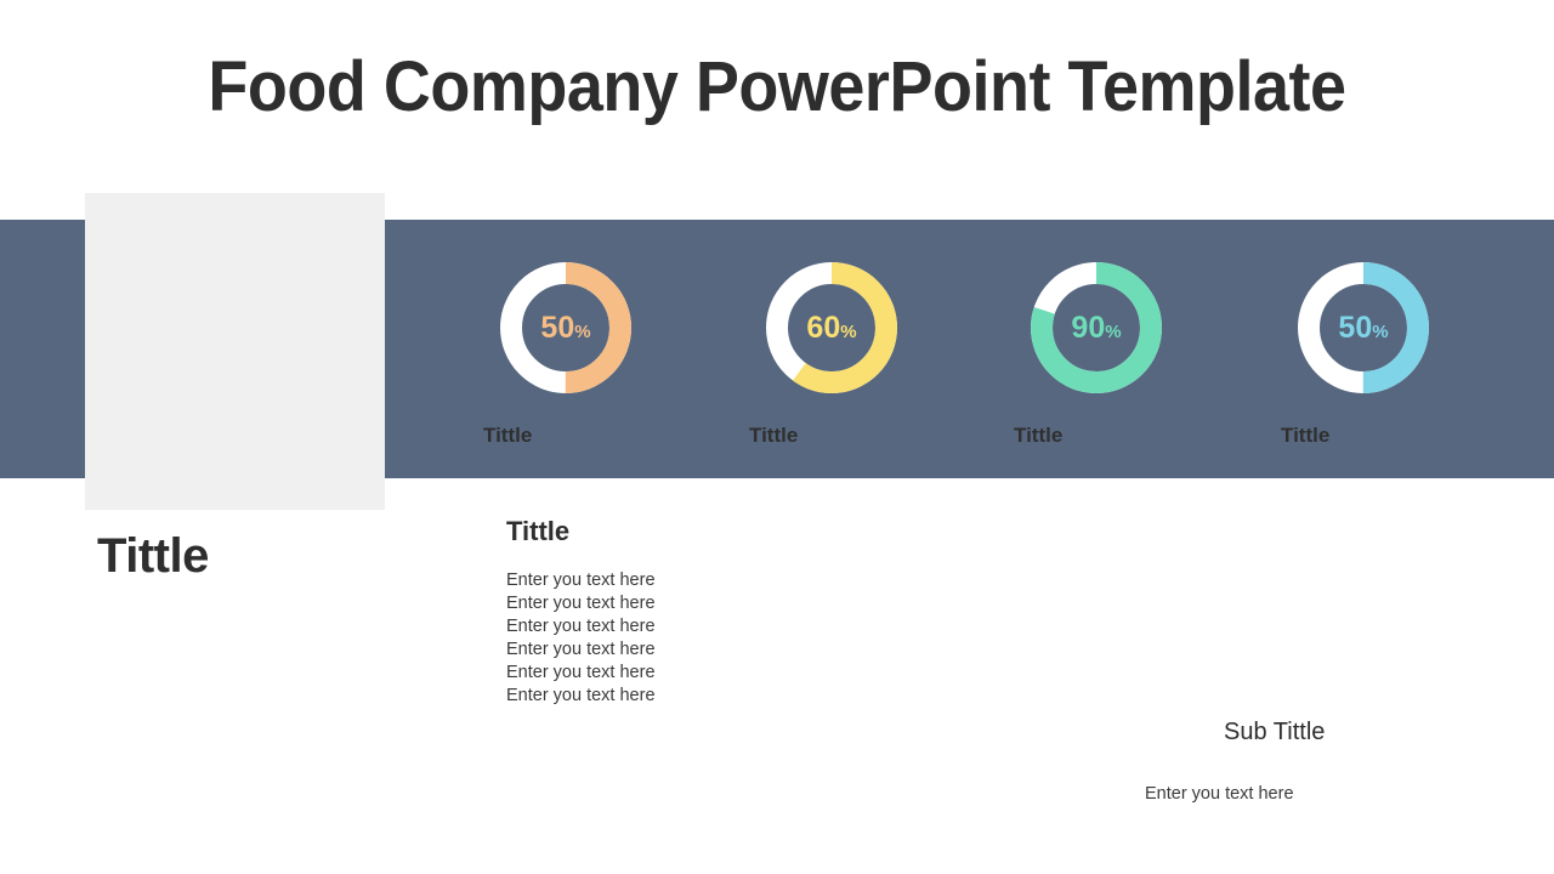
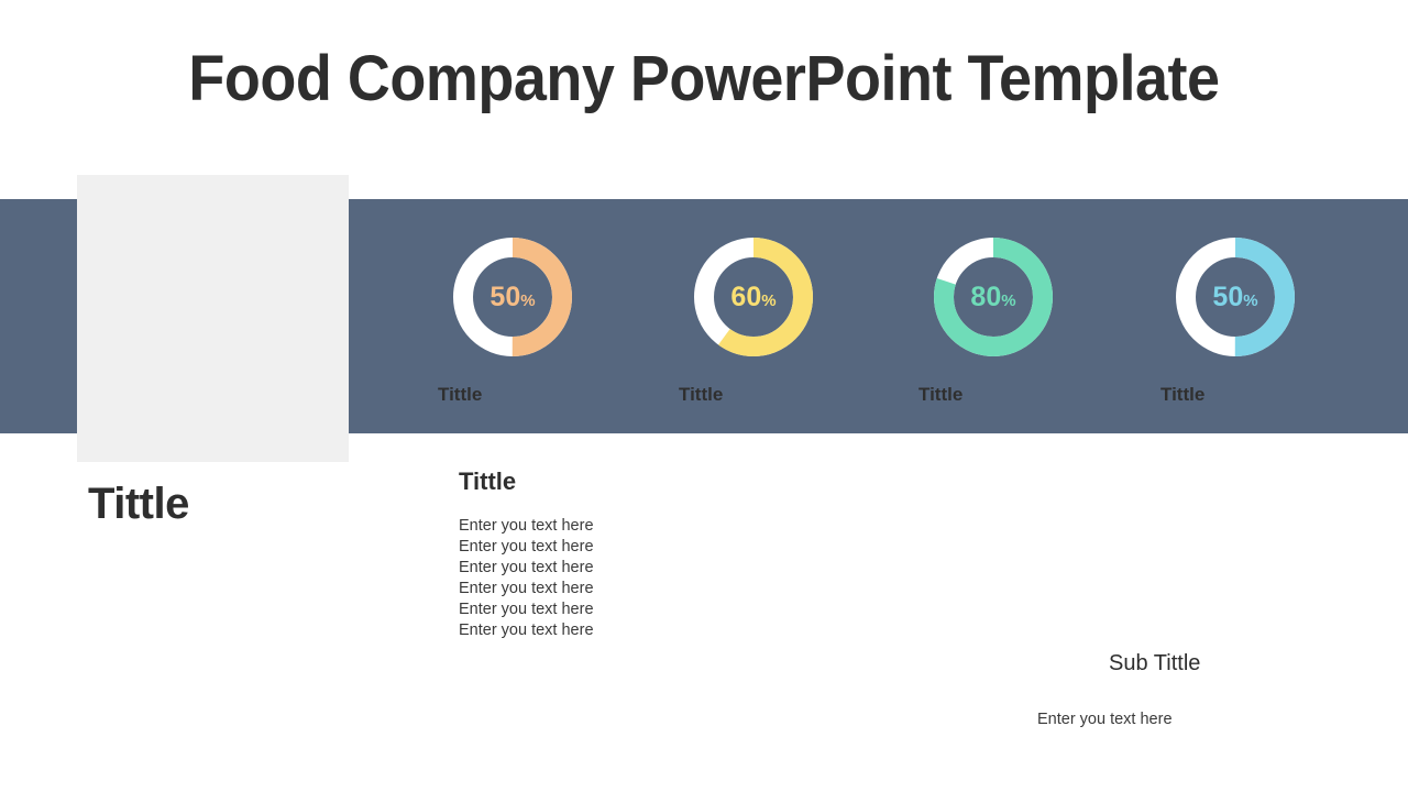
  Food Company PowerPoint Template
  Tittle
  50
  %
  Tittle
  60
  %
  Tittle
- 90
+ 80
  %
  Tittle
  50
  %
  Tittle
  Tittle
  Enter you text here
  Enter you text here
  Enter you text here
  Enter you text here
  Enter you text here
  Enter you text here
  Sub Tittle
  Enter you text here
